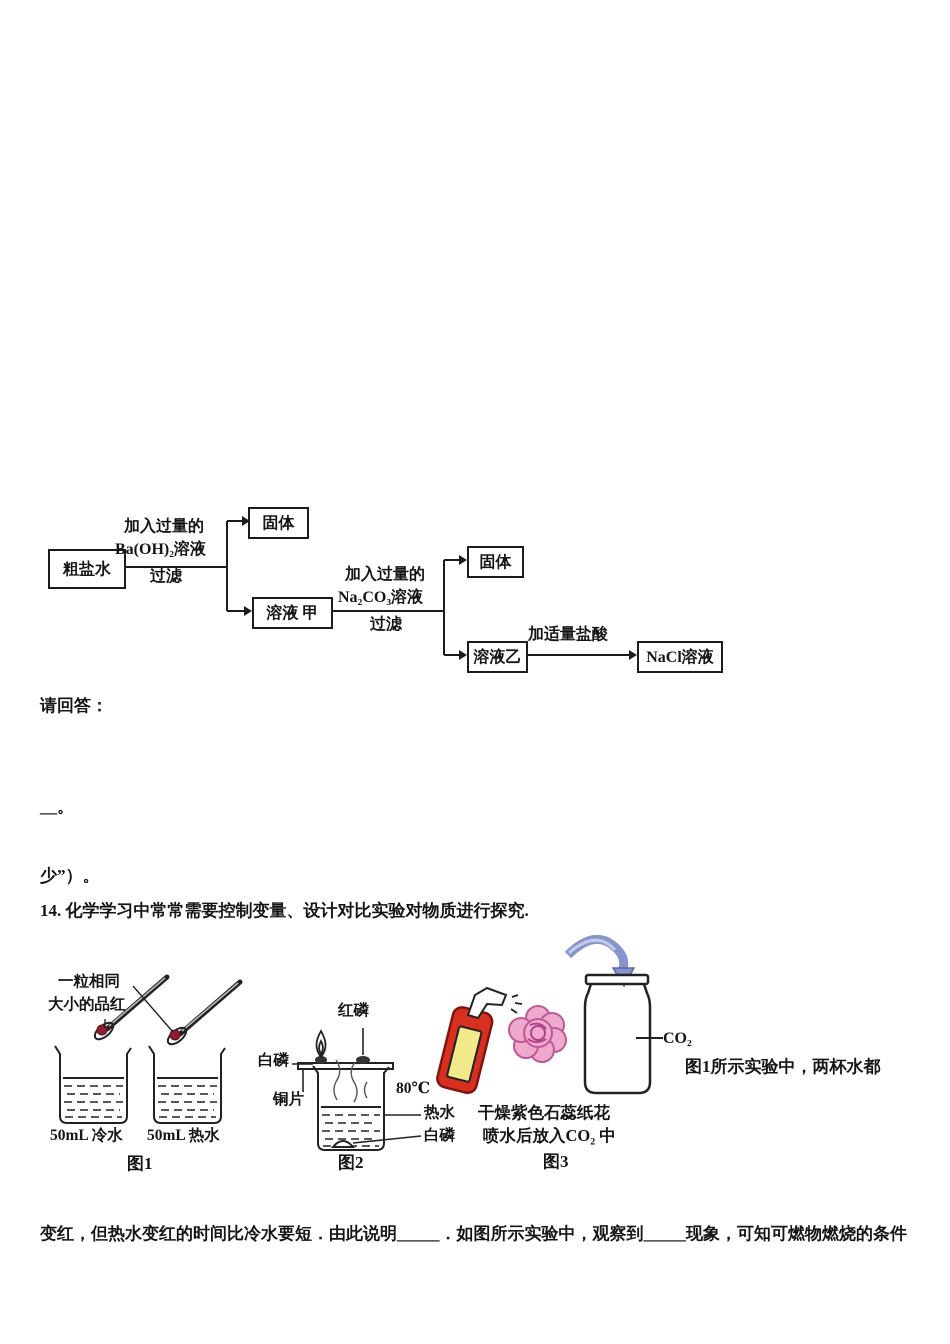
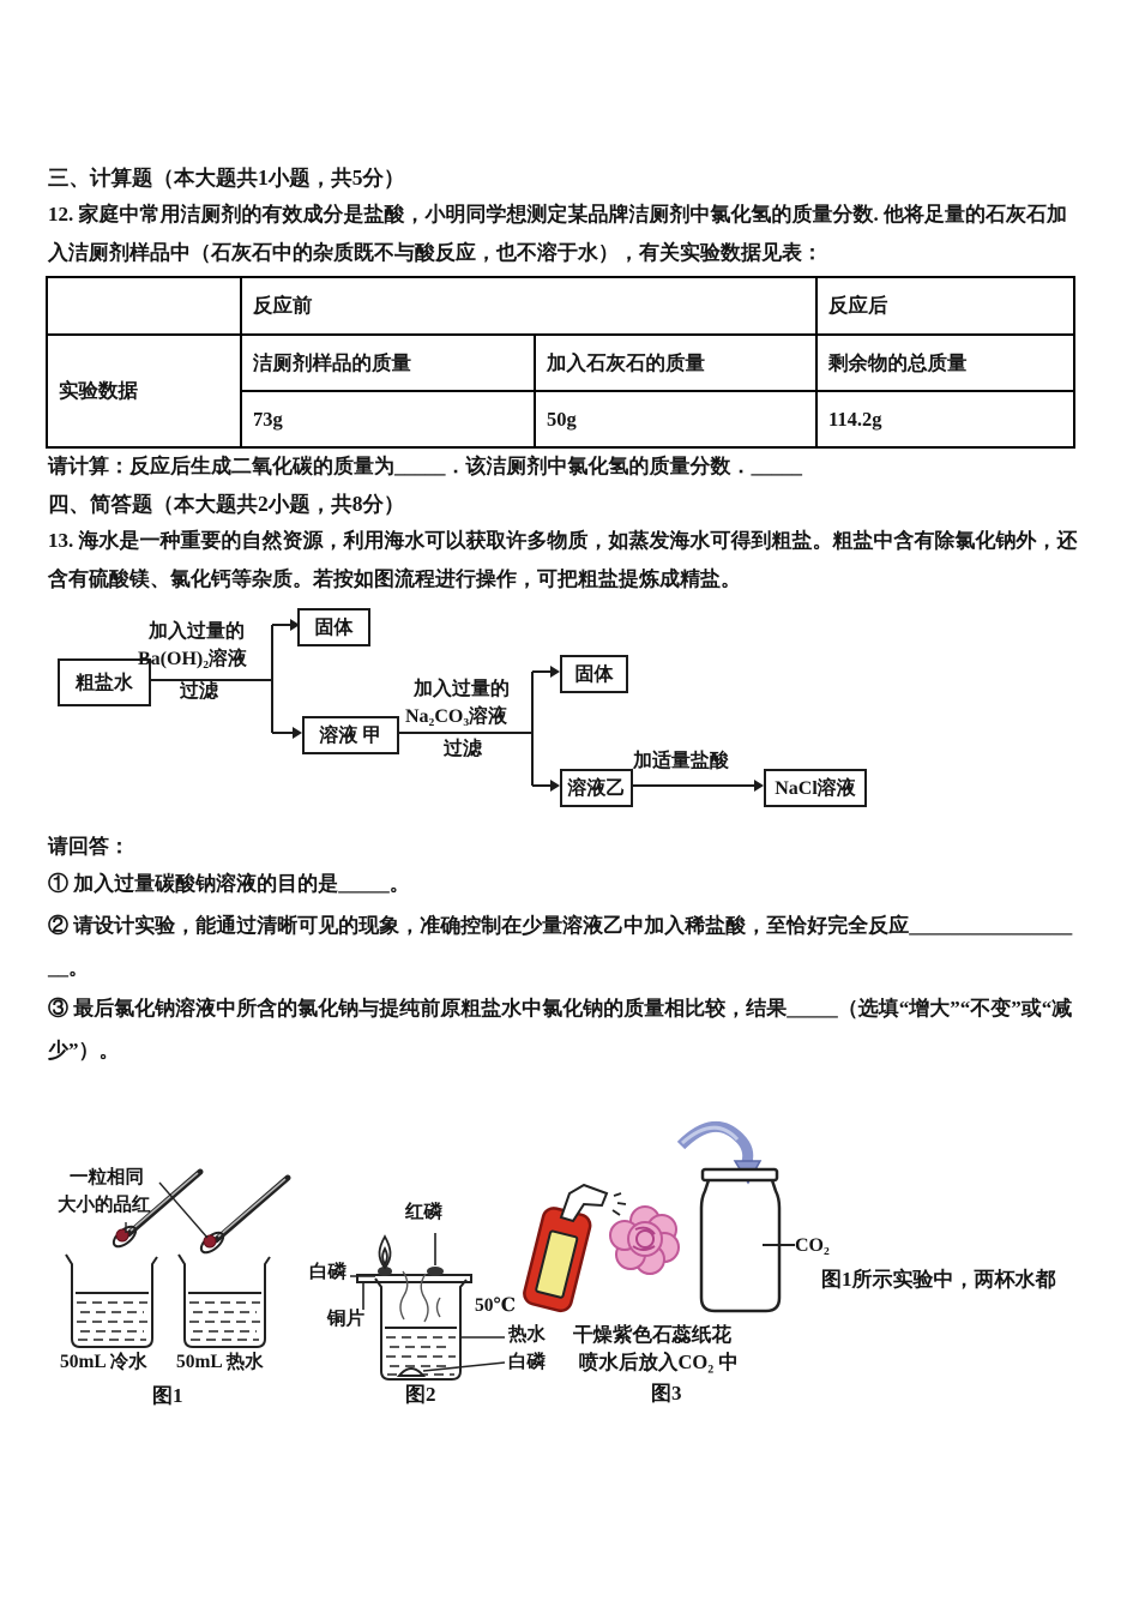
+ 三、计算题（本大题共1小题，共5分）
+ 12. 家庭中常用洁厕剂的有效成分是盐酸，小明同学想测定某品牌洁厕剂中氯化氢的质量分数. 他将足量的石灰石加
+ 入洁厕剂样品中（石灰石中的杂质既不与酸反应，也不溶于水），有关实验数据见表：
+ 	反应前	反应后
+ 实验数据	洁厕剂样品的质量	加入石灰石的质量	剩余物的总质量
+ 73g	50g	114.2g
+ 请计算：反应后生成二氧化碳的质量为_____．该洁厕剂中氯化氢的质量分数．_____
+ 四、简答题（本大题共2小题，共8分）
+ 13. 海水是一种重要的自然资源，利用海水可以获取许多物质，如蒸发海水可得到粗盐。粗盐中含有除氯化钠外，还
+ 含有硫酸镁、氯化钙等杂质。若按如图流程进行操作，可把粗盐提炼成精盐。
  粗盐水
  加入过量的
  Ba(OH)₂溶液
  过滤
  固体
  溶液 甲
  加入过量的
  Na₂CO₃溶液
  过滤
  固体
  溶液乙
  加适量盐酸
  NaCl溶液
  请回答：
+ ① 加入过量碳酸钠溶液的目的是_____。
+ ② 请设计实验，能通过清晰可见的现象，准确控制在少量溶液乙中加入稀盐酸，至恰好完全反应________________
  __。
+ ③ 最后氯化钠溶液中所含的氯化钠与提纯前原粗盐水中氯化钠的质量相比较，结果_____（选填“增大”“不变”或“减
  少”）。
- 14. 化学学习中常常需要控制变量、设计对比实验对物质进行探究.
  一粒相同
  大小的品红
  50mL 冷水
  50mL 热水
  图1
  红磷
  白磷
  铜片
- 80℃
+ 50℃
  热水
  白磷
  图2
  CO₂
  干燥紫色石蕊纸花
  喷水后放入CO₂ 中
  图3
  图1所示实验中，两杯水都
- 变红，但热水变红的时间比冷水要短．由此说明_____．如图所示实验中，观察到_____现象，可知可燃物燃烧的条件
